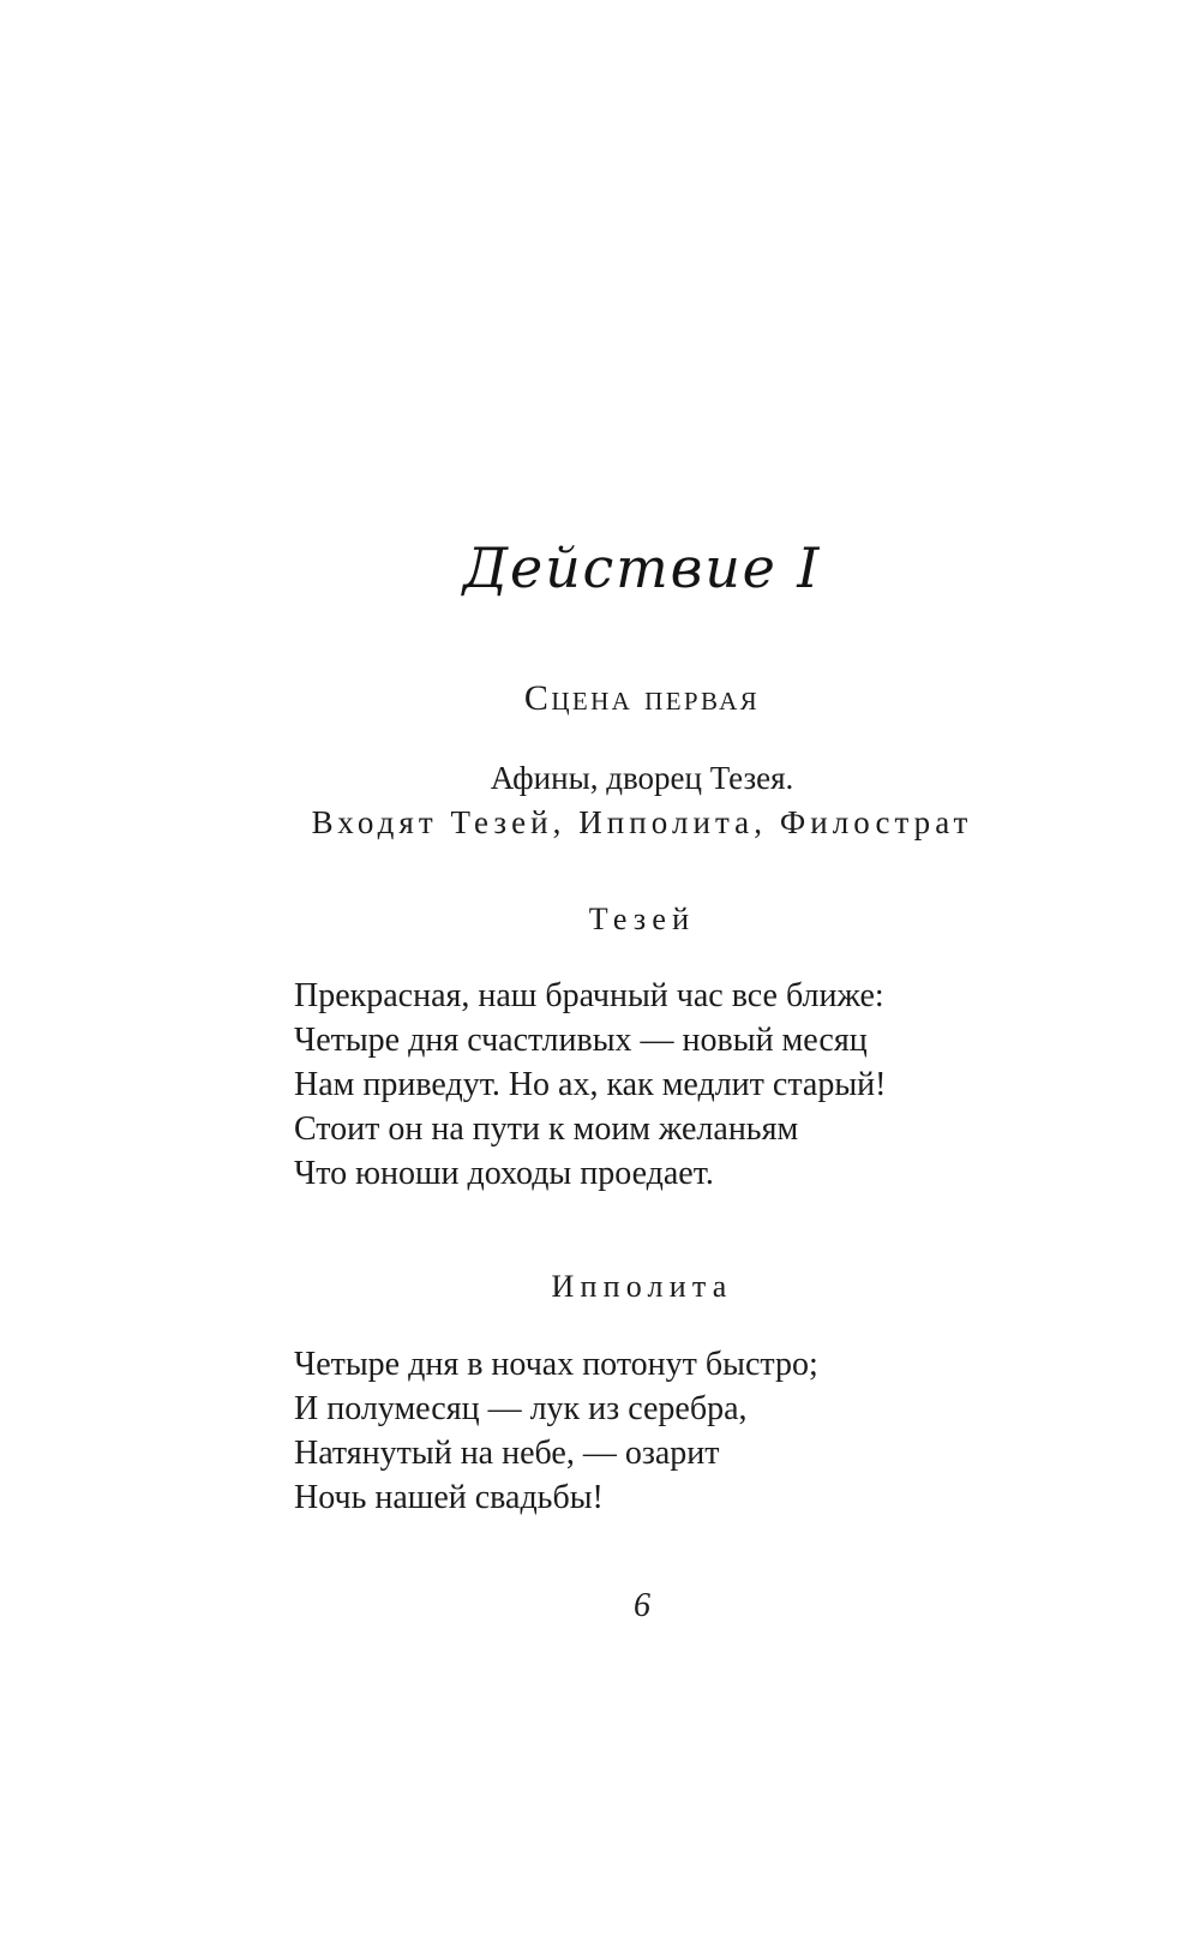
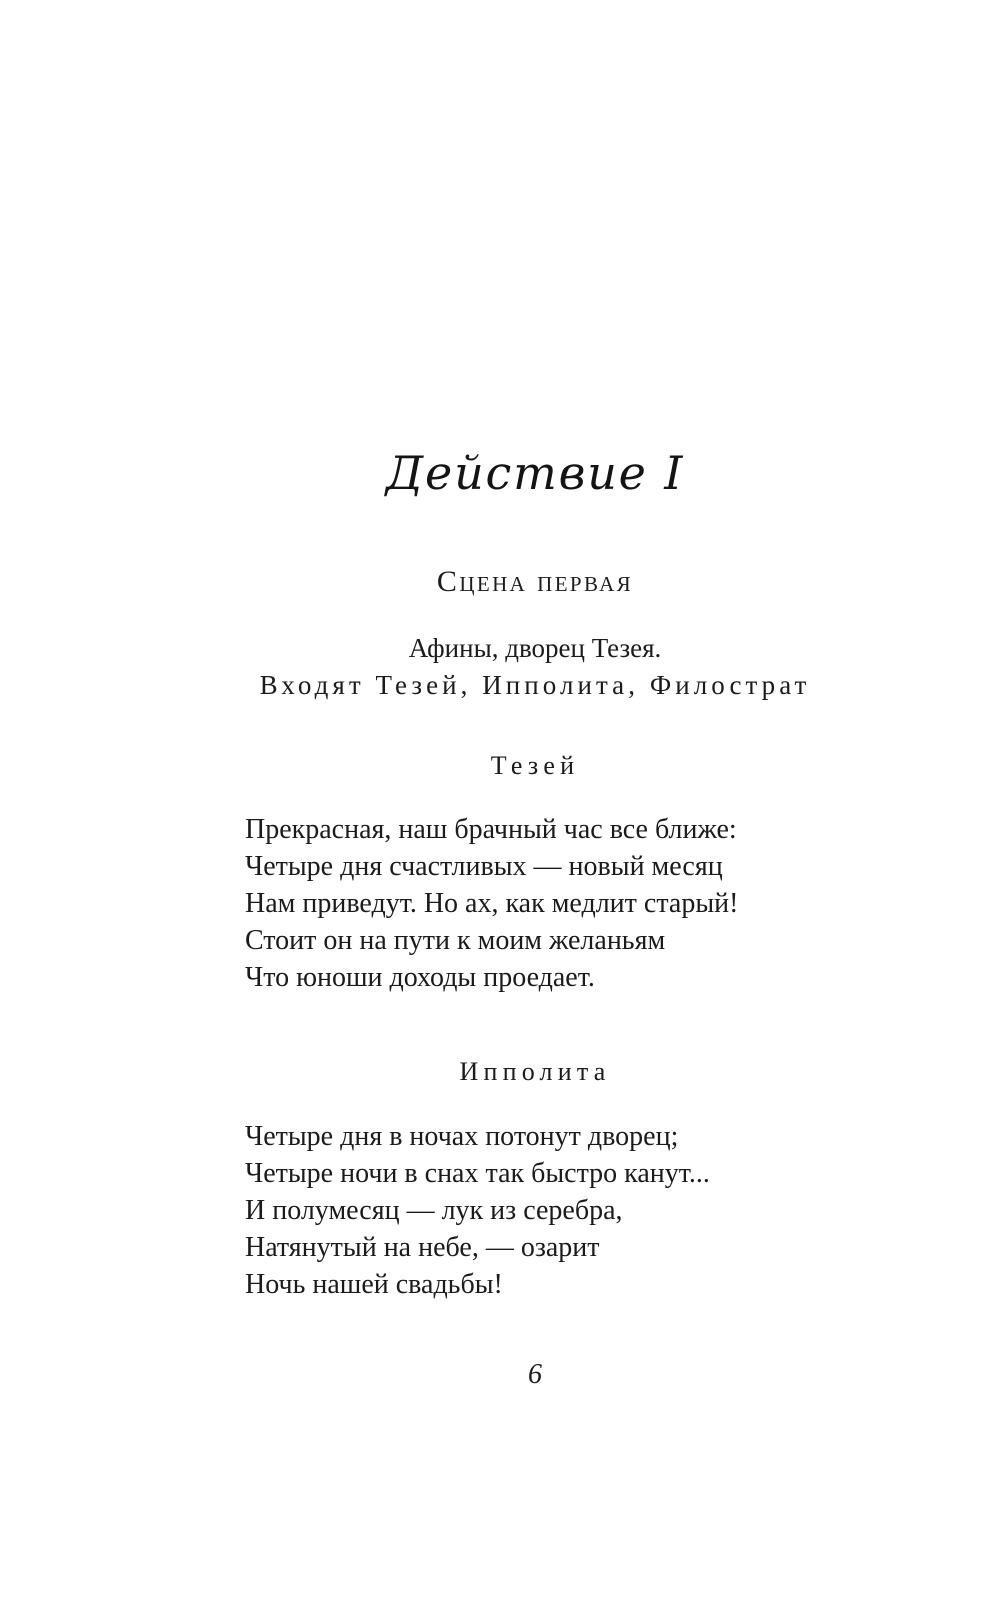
  Действие I
  Сцена первая
  Афины, дворец Тезея.
  Входят Тезей, Ипполита, Филострат
  Тезей
  Прекрасная, наш брачный час все ближе:
  Четыре дня счастливых — новый месяц
  Нам приведут. Но ах, как медлит старый!
  Стоит он на пути к моим желаньям
  Что юноши доходы проедает.
  Ипполита
- Четыре дня в ночах потонут быстро;
+ Четыре дня в ночах потонут дворец;
+ Четыре ночи в снах так быстро канут...
  И полумесяц — лук из серебра,
  Натянутый на небе, — озарит
  Ночь нашей свадьбы!
  6
